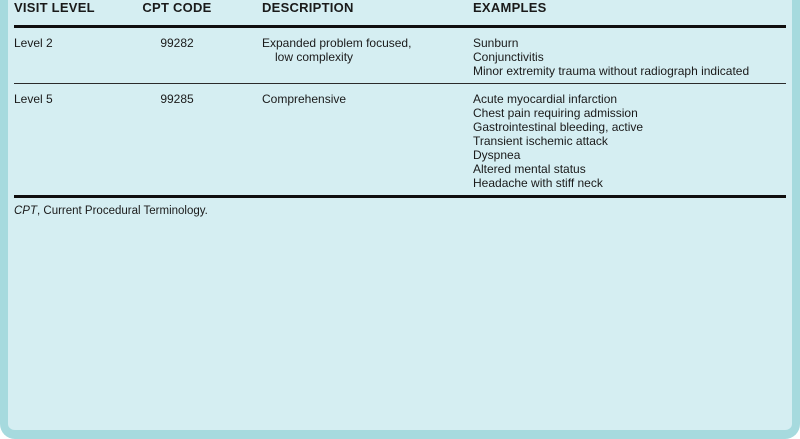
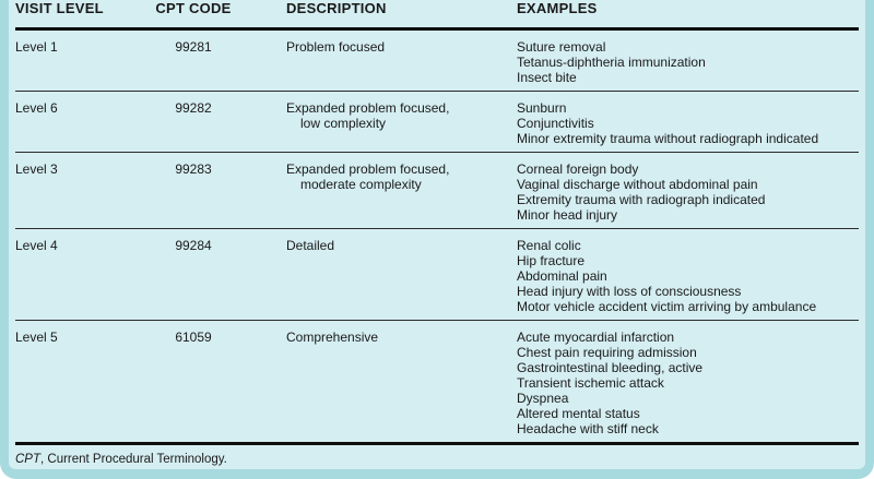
  VISIT LEVEL	CPT CODE	DESCRIPTION	EXAMPLES
+ Level 1	99281	Problem focused	Suture removalTetanus-diphtheria immunizationInsect bite
- Level 2	99282	Expanded problem focused,low complexity	SunburnConjunctivitisMinor extremity trauma without radiograph indicated
+ Level 6	99282	Expanded problem focused,low complexity	SunburnConjunctivitisMinor extremity trauma without radiograph indicated
+ Level 3	99283	Expanded problem focused,moderate complexity	Corneal foreign bodyVaginal discharge without abdominal painExtremity trauma with radiograph indicatedMinor head injury
+ Level 4	99284	Detailed	Renal colicHip fractureAbdominal painHead injury with loss of consciousnessMotor vehicle accident victim arriving by ambulance
- Level 5	99285	Comprehensive	Acute myocardial infarctionChest pain requiring admissionGastrointestinal bleeding, activeTransient ischemic attackDyspneaAltered mental statusHeadache with stiff neck
+ Level 5	61059	Comprehensive	Acute myocardial infarctionChest pain requiring admissionGastrointestinal bleeding, activeTransient ischemic attackDyspneaAltered mental statusHeadache with stiff neck
  CPT, Current Procedural Terminology.
